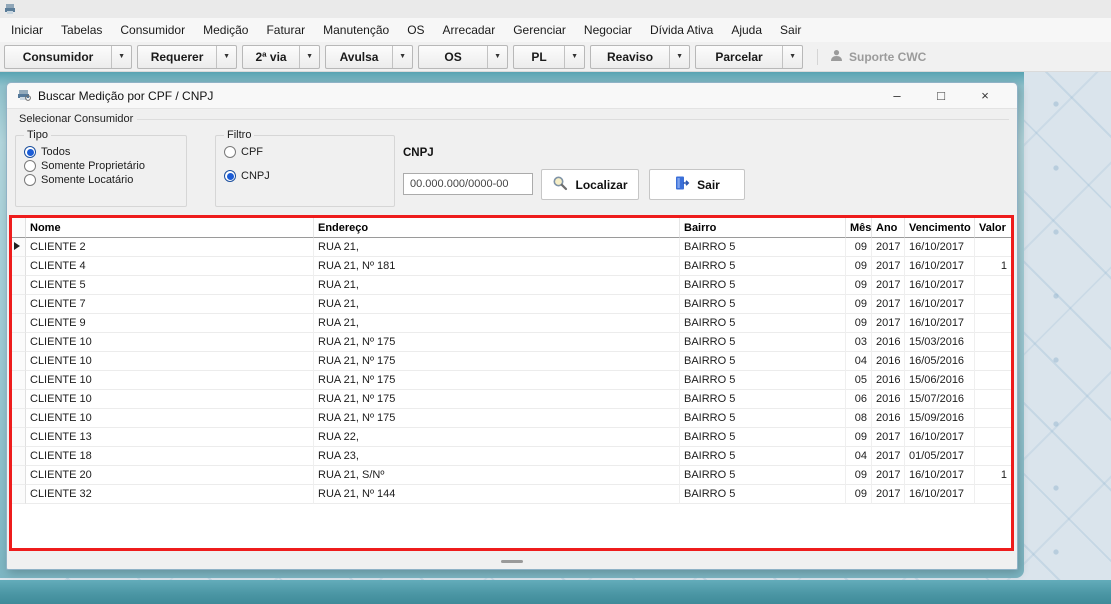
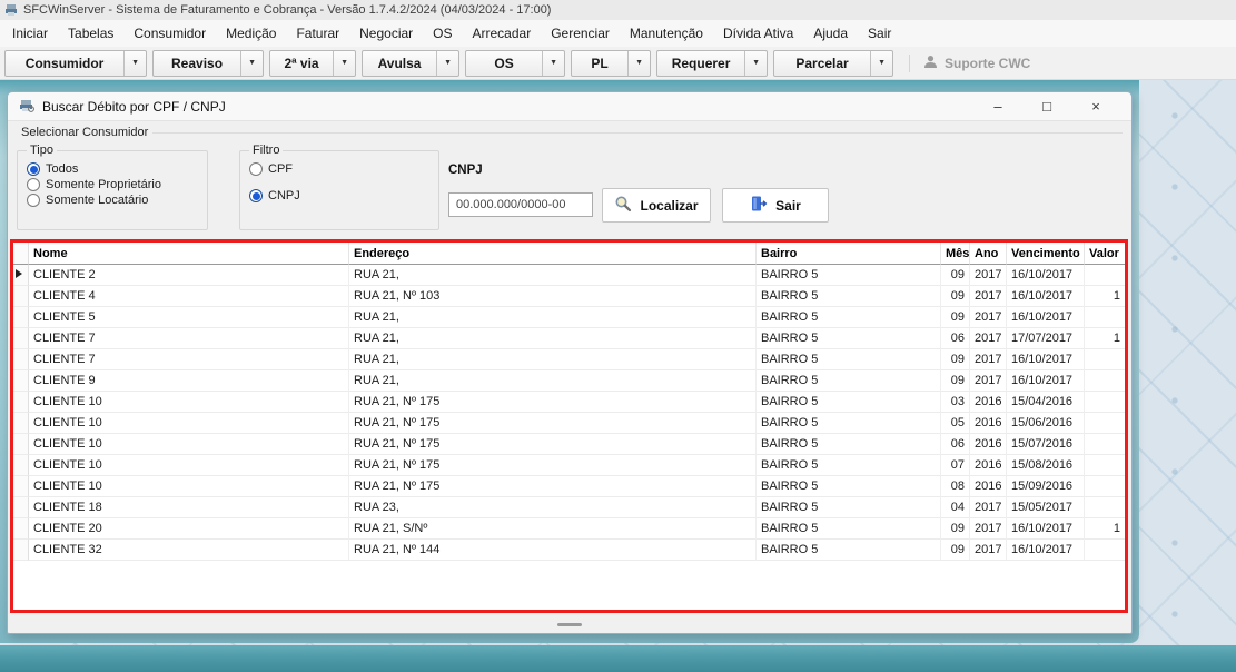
+ SFCWinServer - Sistema de Faturamento e Cobrança - Versão 1.7.4.2/2024 (04/03/2024 - 17:00)
  Iniciar
  Tabelas
  Consumidor
  Medição
  Faturar
- Manutenção
+ Negociar
  OS
  Arrecadar
  Gerenciar
- Negociar
+ Manutenção
  Dívida Ativa
  Ajuda
  Sair
  Consumidor
- Requerer
+ Reaviso
  2ª via
  Avulsa
  OS
  PL
- Reaviso
+ Requerer
  Parcelar
  Suporte CWC
- Buscar Medição por CPF / CNPJ
+ Buscar Débito por CPF / CNPJ
  –
  □
  ×
  Selecionar Consumidor
  Tipo
  Todos
  Somente Proprietário
  Somente Locatário
  Filtro
  CPF
  CNPJ
  CNPJ
  00.000.000/0000-00
  Localizar
  Sair
  	Nome	Endereço	Bairro	Mês	Ano	Vencimento	Valor
  	CLIENTE 2	RUA 21,	BAIRRO 5	09	2017	16/10/2017
- 	CLIENTE 4	RUA 21, Nº 181	BAIRRO 5	09	2017	16/10/2017	1
+ 	CLIENTE 4	RUA 21, Nº 103	BAIRRO 5	09	2017	16/10/2017	1
  	CLIENTE 5	RUA 21,	BAIRRO 5	09	2017	16/10/2017
+ 	CLIENTE 7	RUA 21,	BAIRRO 5	06	2017	17/07/2017	1
  	CLIENTE 7	RUA 21,	BAIRRO 5	09	2017	16/10/2017
  	CLIENTE 9	RUA 21,	BAIRRO 5	09	2017	16/10/2017
- 	CLIENTE 10	RUA 21, Nº 175	BAIRRO 5	03	2016	15/03/2016
+ 	CLIENTE 10	RUA 21, Nº 175	BAIRRO 5	03	2016	15/04/2016
- 	CLIENTE 10	RUA 21, Nº 175	BAIRRO 5	04	2016	16/05/2016
  	CLIENTE 10	RUA 21, Nº 175	BAIRRO 5	05	2016	15/06/2016
  	CLIENTE 10	RUA 21, Nº 175	BAIRRO 5	06	2016	15/07/2016
+ 	CLIENTE 10	RUA 21, Nº 175	BAIRRO 5	07	2016	15/08/2016
  	CLIENTE 10	RUA 21, Nº 175	BAIRRO 5	08	2016	15/09/2016
- 	CLIENTE 13	RUA 22,	BAIRRO 5	09	2017	16/10/2017
- 	CLIENTE 18	RUA 23,	BAIRRO 5	04	2017	01/05/2017
+ 	CLIENTE 18	RUA 23,	BAIRRO 5	04	2017	15/05/2017
  	CLIENTE 20	RUA 21, S/Nº	BAIRRO 5	09	2017	16/10/2017	1
  	CLIENTE 32	RUA 21, Nº 144	BAIRRO 5	09	2017	16/10/2017
